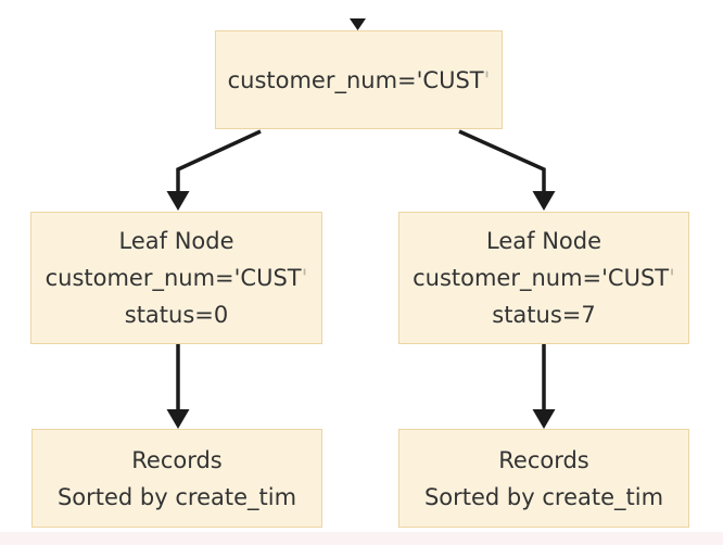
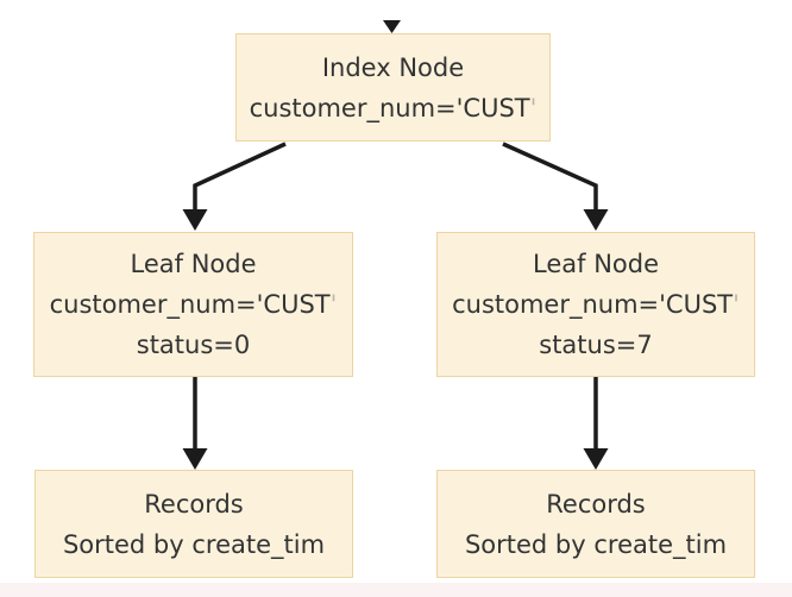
+ Index Node
  customer_num='CUST'
  Leaf Node
  customer_num='CUST'
  status=0
  Leaf Node
  customer_num='CUST'
  status=7
  Records
  Sorted by create_tim
  Records
  Sorted by create_tim
